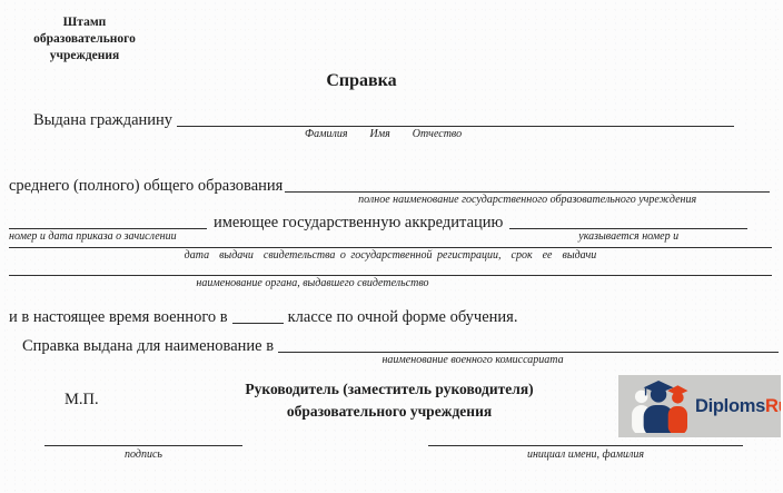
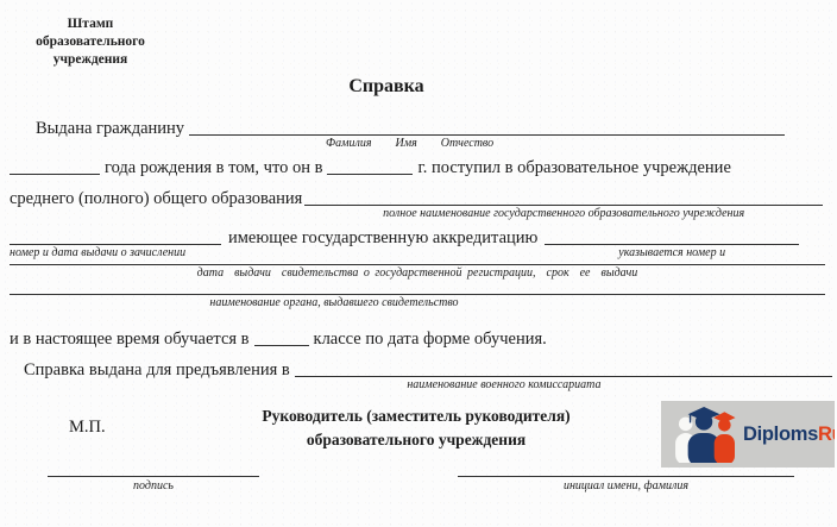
  Штамп
  образовательного
  учреждения
  Справка
  Выдана гражданину
  Фамилия Имя Отчество
+ года рождения в том, что он в
+ г. поступил в образовательное учреждение
  среднего (полного) общего образования
  полное наименование государственного образовательного учреждения
- номер и дата приказа о зачислении
+ номер и дата выдачи о зачислении
  имеющее государственную аккредитацию
  указывается номер и
  дата выдачи свидетельства о государственной регистрации, срок ее выдачи
  наименование органа, выдавшего свидетельство
- и в настоящее время военного в
+ и в настоящее время обучается в
- классе по очной форме обучения.
+ классе по дата форме обучения.
- Справка выдана для наименование в
+ Справка выдана для предъявления в
  наименование военного комиссариата
  М.П.
  Руководитель (заместитель руководителя)
  образовательного учреждения
  подпись
  инициал имени, фамилия
  DiplomsR
